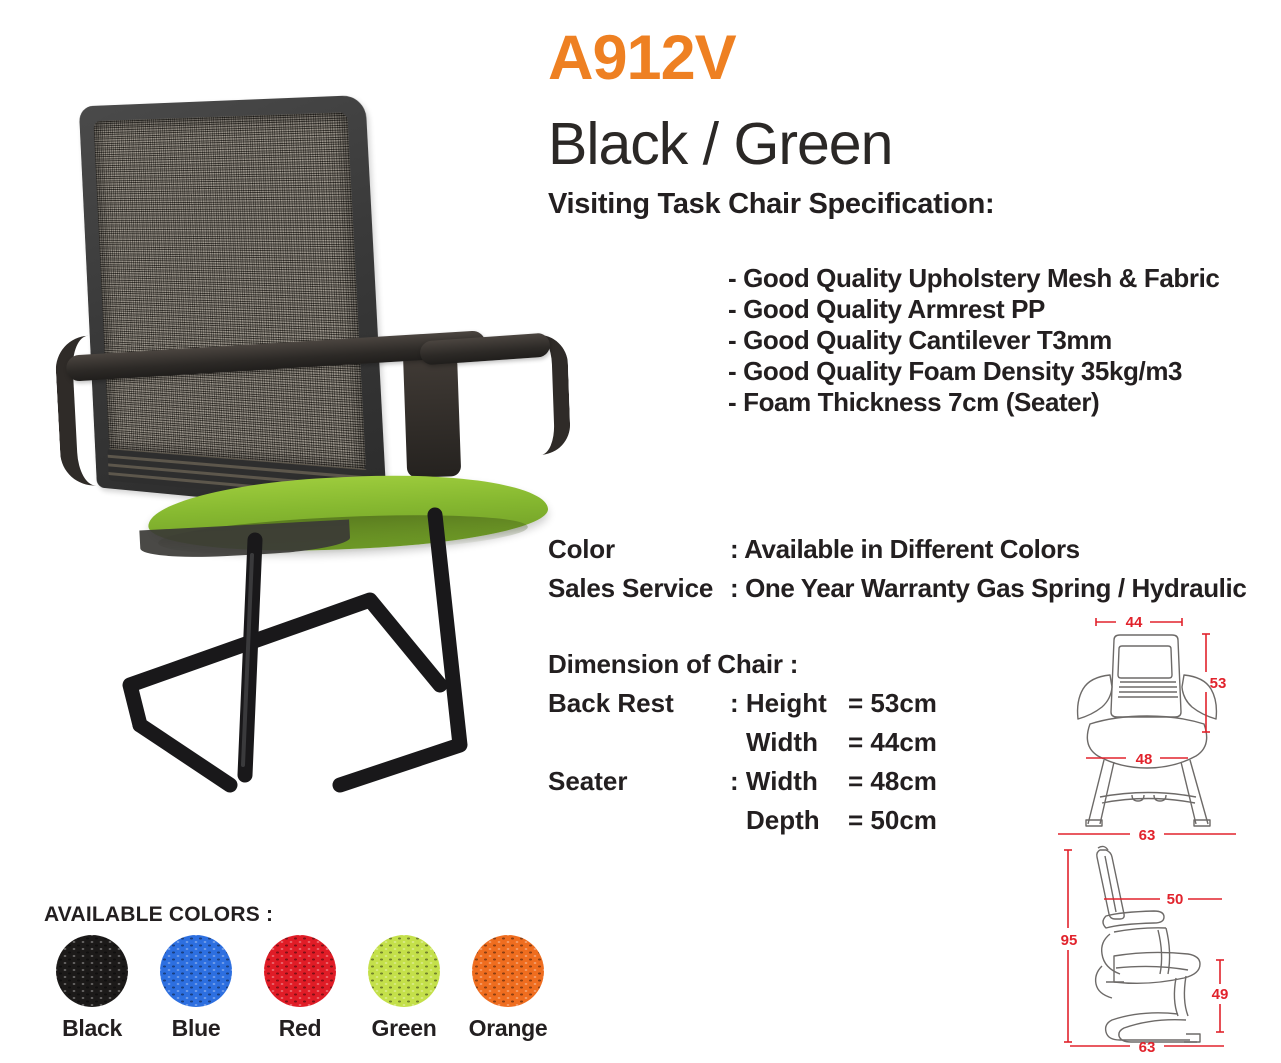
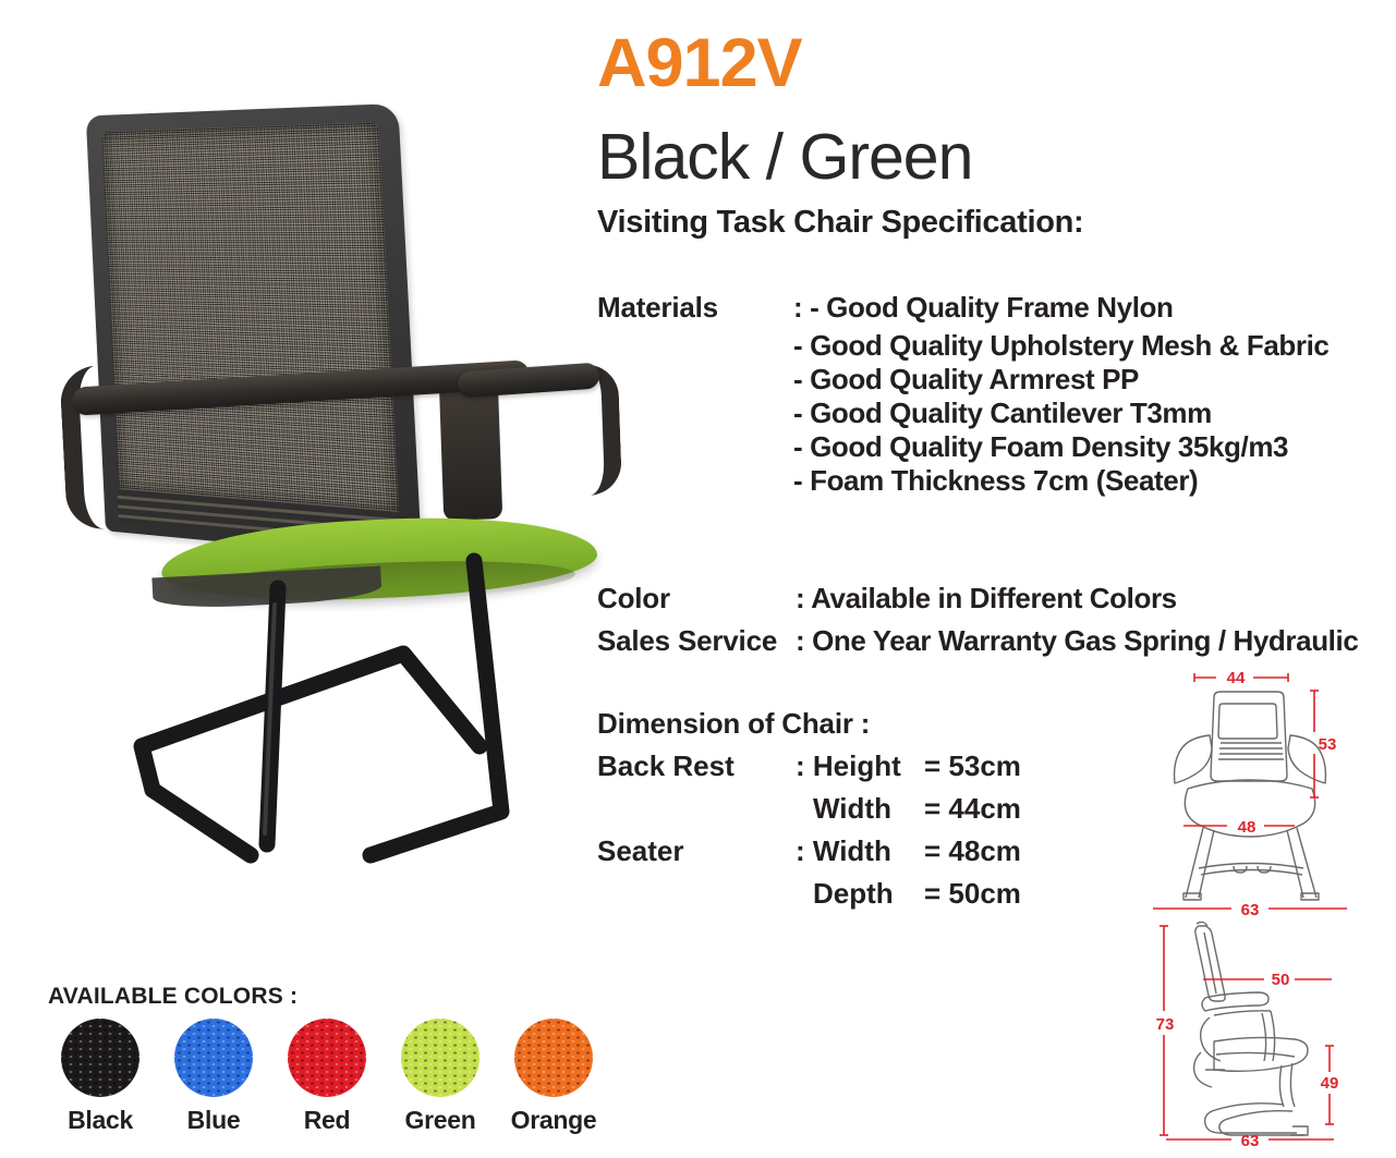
  A912V
  Black / Green
  Visiting Task Chair Specification:
+ Materials
+ : - Good Quality Frame Nylon
  - Good Quality Upholstery Mesh & Fabric
  - Good Quality Armrest PP
  - Good Quality Cantilever T3mm
  - Good Quality Foam Density 35kg/m3
  - Foam Thickness 7cm (Seater)
  Color
  : Available in Different Colors
  Sales Service
  : One Year Warranty Gas Spring / Hydraulic
  Dimension of Chair :
  Back Rest
  : Height
  = 53cm
  Width
  = 44cm
  Seater
  : Width
  = 48cm
  Depth
  = 50cm
  AVAILABLE COLORS :
  Black
  Blue
  Red
  Green
  Orange
  44
  53
  48
  63
- 95
+ 73
  50
  49
  63
